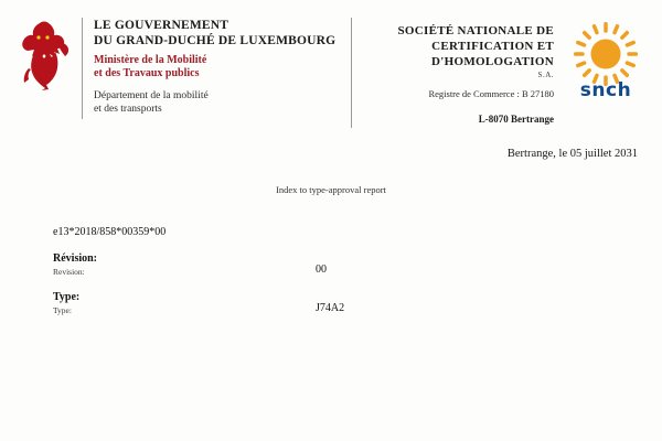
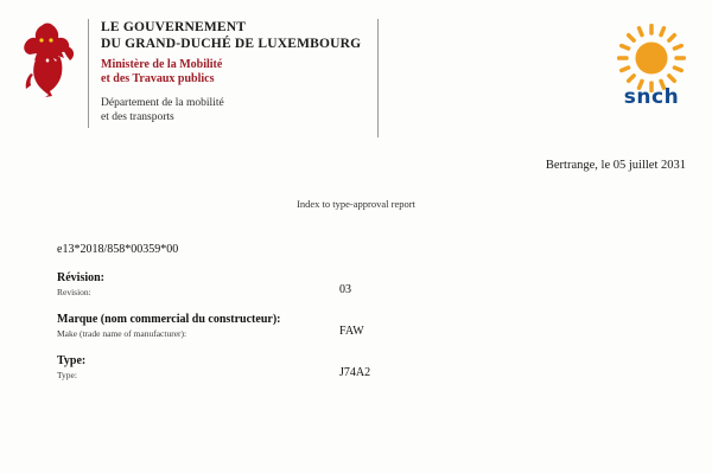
  LE GOUVERNEMENT
  DU GRAND-DUCHÉ DE LUXEMBOURG
  Ministère de la Mobilité
  et des Travaux publics
  Département de la mobilité
  et des transports
- SOCIÉTÉ NATIONALE DE
- CERTIFICATION ET D'HOMOLOGATION
- S.A.
- Registre de Commerce : B 27180
- L-8070 Bertrange
  snch
  Bertrange, le 05 juillet 2031
  Index to type-approval report
  e13*2018/858*00359*00
  Révision:
  Revision:
- 00
+ 03
+ Marque (nom commercial du constructeur):
+ Make (trade name of manufacturer):
+ FAW
  Type:
  Type:
  J74A2
